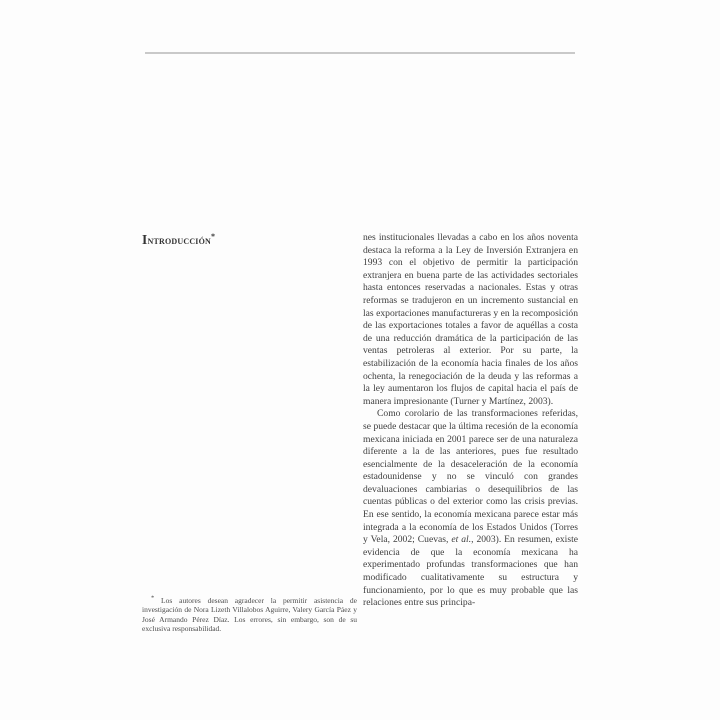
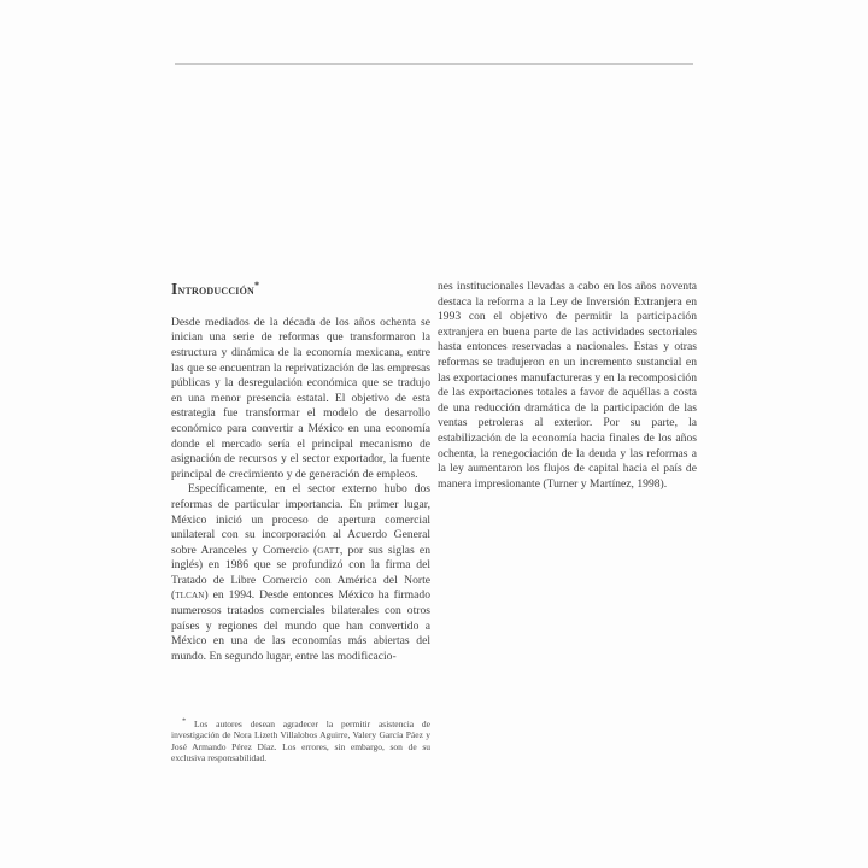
  Introducción*
+ Desde mediados de la década de los años ochenta se inician una serie de reformas que transformaron la estructura y dinámica de la economía mexicana, entre las que se encuentran la reprivatización de las empresas públicas y la desregulación económica que se tradujo en una menor presencia estatal. El objetivo de esta estrategia fue transformar el modelo de desarrollo económico para convertir a México en una economía donde el mercado sería el principal mecanismo de asignación de recursos y el sector exportador, la fuente principal de crecimiento y de generación de empleos.
+ Específicamente, en el sector externo hubo dos reformas de particular importancia. En primer lugar, México inició un proceso de apertura comercial unilateral con su incorporación al Acuerdo General sobre Aranceles y Comercio (gatt, por sus siglas en inglés) en 1986 que se profundizó con la firma del Tratado de Libre Comercio con América del Norte (tlcan) en 1994. Desde entonces México ha firmado numerosos tratados comerciales bilaterales con otros países y regiones del mundo que han convertido a México en una de las economías más abiertas del mundo. En segundo lugar, entre las modificacio-
- nes institucionales llevadas a cabo en los años noventa destaca la reforma a la Ley de Inversión Extranjera en 1993 con el objetivo de permitir la participación extranjera en buena parte de las actividades sectoriales hasta entonces reservadas a nacionales. Estas y otras reformas se tradujeron en un incremento sustancial en las exportaciones manufactureras y en la recomposición de las exportaciones totales a favor de aquéllas a costa de una reducción dramática de la participación de las ventas petroleras al exterior. Por su parte, la estabilización de la economía hacia finales de los años ochenta, la renegociación de la deuda y las reformas a la ley aumentaron los flujos de capital hacia el país de manera impresionante (Turner y Martínez, 2003).
+ nes institucionales llevadas a cabo en los años noventa destaca la reforma a la Ley de Inversión Extranjera en 1993 con el objetivo de permitir la participación extranjera en buena parte de las actividades sectoriales hasta entonces reservadas a nacionales. Estas y otras reformas se tradujeron en un incremento sustancial en las exportaciones manufactureras y en la recomposición de las exportaciones totales a favor de aquéllas a costa de una reducción dramática de la participación de las ventas petroleras al exterior. Por su parte, la estabilización de la economía hacia finales de los años ochenta, la renegociación de la deuda y las reformas a la ley aumentaron los flujos de capital hacia el país de manera impresionante (Turner y Martínez, 1998).
- Como corolario de las transformaciones referidas, se puede destacar que la última recesión de la economía mexicana iniciada en 2001 parece ser de una naturaleza diferente a la de las anteriores, pues fue resultado esencialmente de la desaceleración de la economía estadounidense y no se vinculó con grandes devaluaciones cambiarias o desequilibrios de las cuentas públicas o del exterior como las crisis previas. En ese sentido, la economía mexicana parece estar más integrada a la economía de los Estados Unidos (Torres y Vela, 2002; Cuevas, et al., 2003). En resumen, existe evidencia de que la economía mexicana ha experimentado profundas transformaciones que han modificado cualitativamente su estructura y funcionamiento, por lo que es muy probable que las relaciones entre sus principa-
  Los autores desean agradecer la permitir asistencia de investigación de Nora Lizeth Villalobos Aguirre, Valery García Páez y José Armando Pérez Díaz. Los errores, sin embargo, son de su exclusiva responsabilidad.
